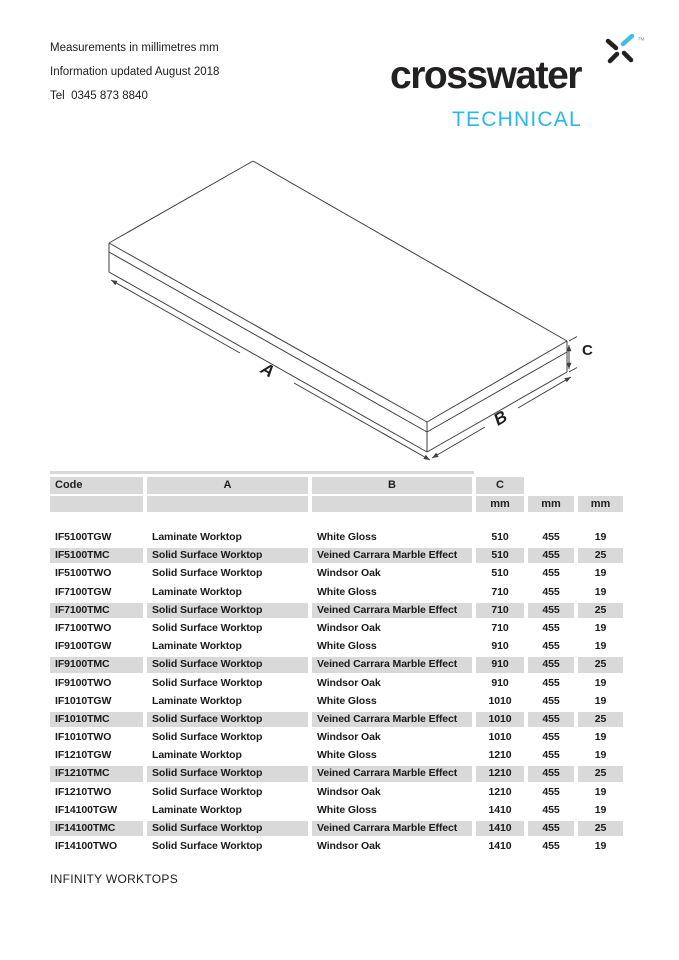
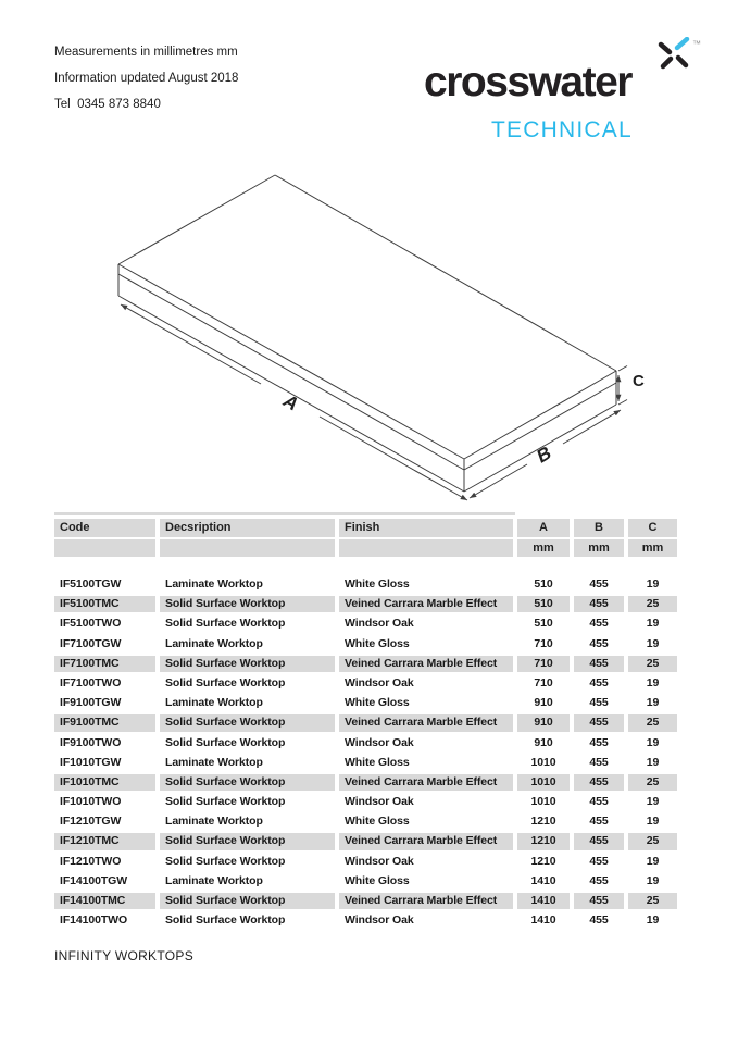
  Measurements in millimetres mm
  Information updated August 2018
  Tel 0345 873 8840
  crosswater
  ™
  TECHNICAL
  C
  Code
+ Decsription
+ Finish
  A
  B
  C
  mm
  mm
  mm
  IF5100TGW
  Laminate Worktop
  White Gloss
  510
  455
  19
  IF5100TMC
  Solid Surface Worktop
  Veined Carrara Marble Effect
  510
  455
  25
  IF5100TWO
  Solid Surface Worktop
  Windsor Oak
  510
  455
  19
  IF7100TGW
  Laminate Worktop
  White Gloss
  710
  455
  19
  IF7100TMC
  Solid Surface Worktop
  Veined Carrara Marble Effect
  710
  455
  25
  IF7100TWO
  Solid Surface Worktop
  Windsor Oak
  710
  455
  19
  IF9100TGW
  Laminate Worktop
  White Gloss
  910
  455
  19
  IF9100TMC
  Solid Surface Worktop
  Veined Carrara Marble Effect
  910
  455
  25
  IF9100TWO
  Solid Surface Worktop
  Windsor Oak
  910
  455
  19
  IF1010TGW
  Laminate Worktop
  White Gloss
  1010
  455
  19
  IF1010TMC
  Solid Surface Worktop
  Veined Carrara Marble Effect
  1010
  455
  25
  IF1010TWO
  Solid Surface Worktop
  Windsor Oak
  1010
  455
  19
  IF1210TGW
  Laminate Worktop
  White Gloss
  1210
  455
  19
  IF1210TMC
  Solid Surface Worktop
  Veined Carrara Marble Effect
  1210
  455
  25
  IF1210TWO
  Solid Surface Worktop
  Windsor Oak
  1210
  455
  19
  IF14100TGW
  Laminate Worktop
  White Gloss
  1410
  455
  19
  IF14100TMC
  Solid Surface Worktop
  Veined Carrara Marble Effect
  1410
  455
  25
  IF14100TWO
  Solid Surface Worktop
  Windsor Oak
  1410
  455
  19
  INFINITY WORKTOPS
